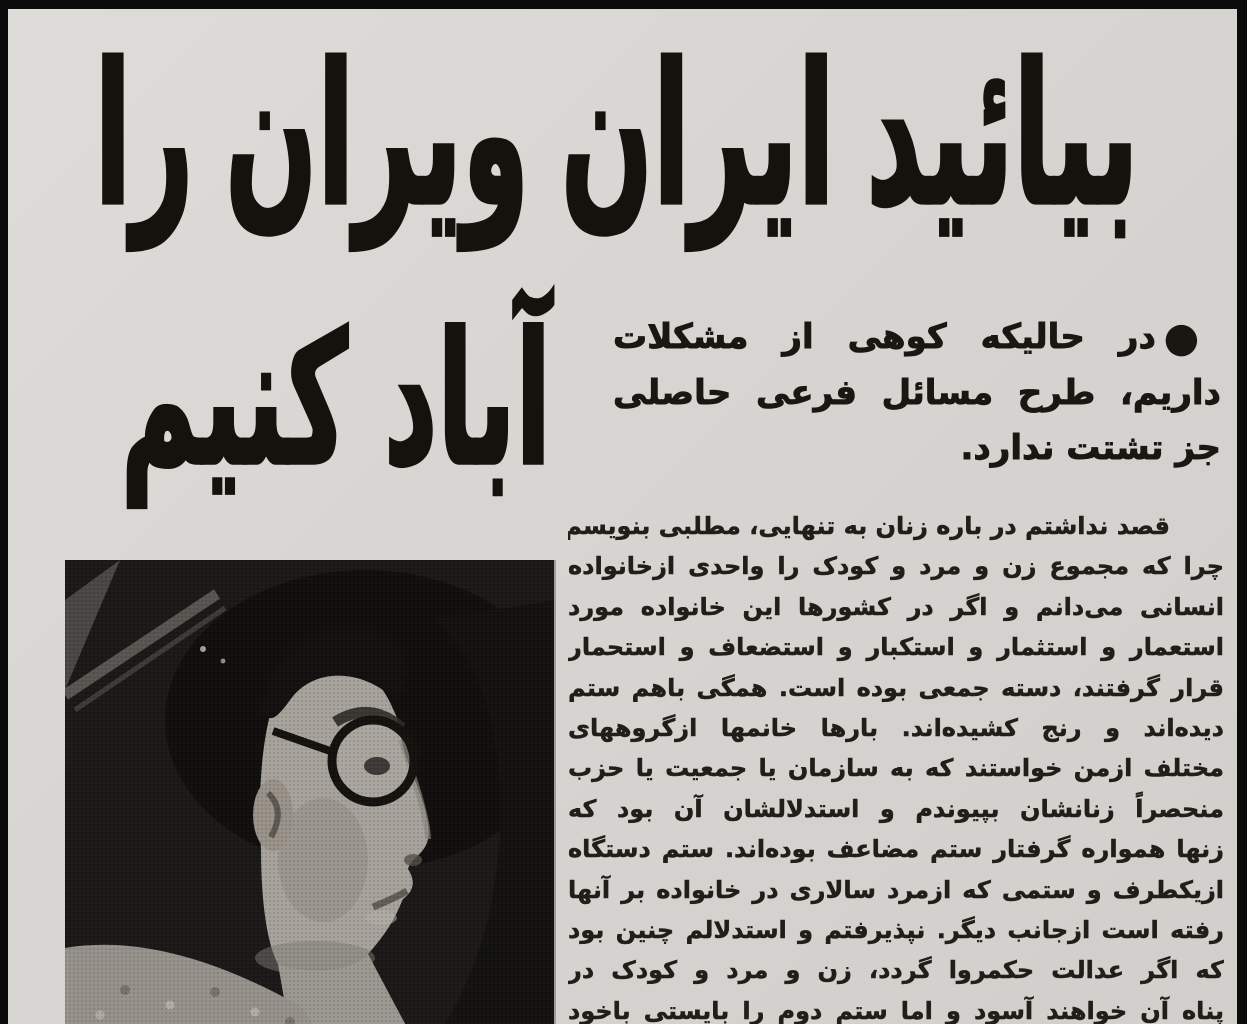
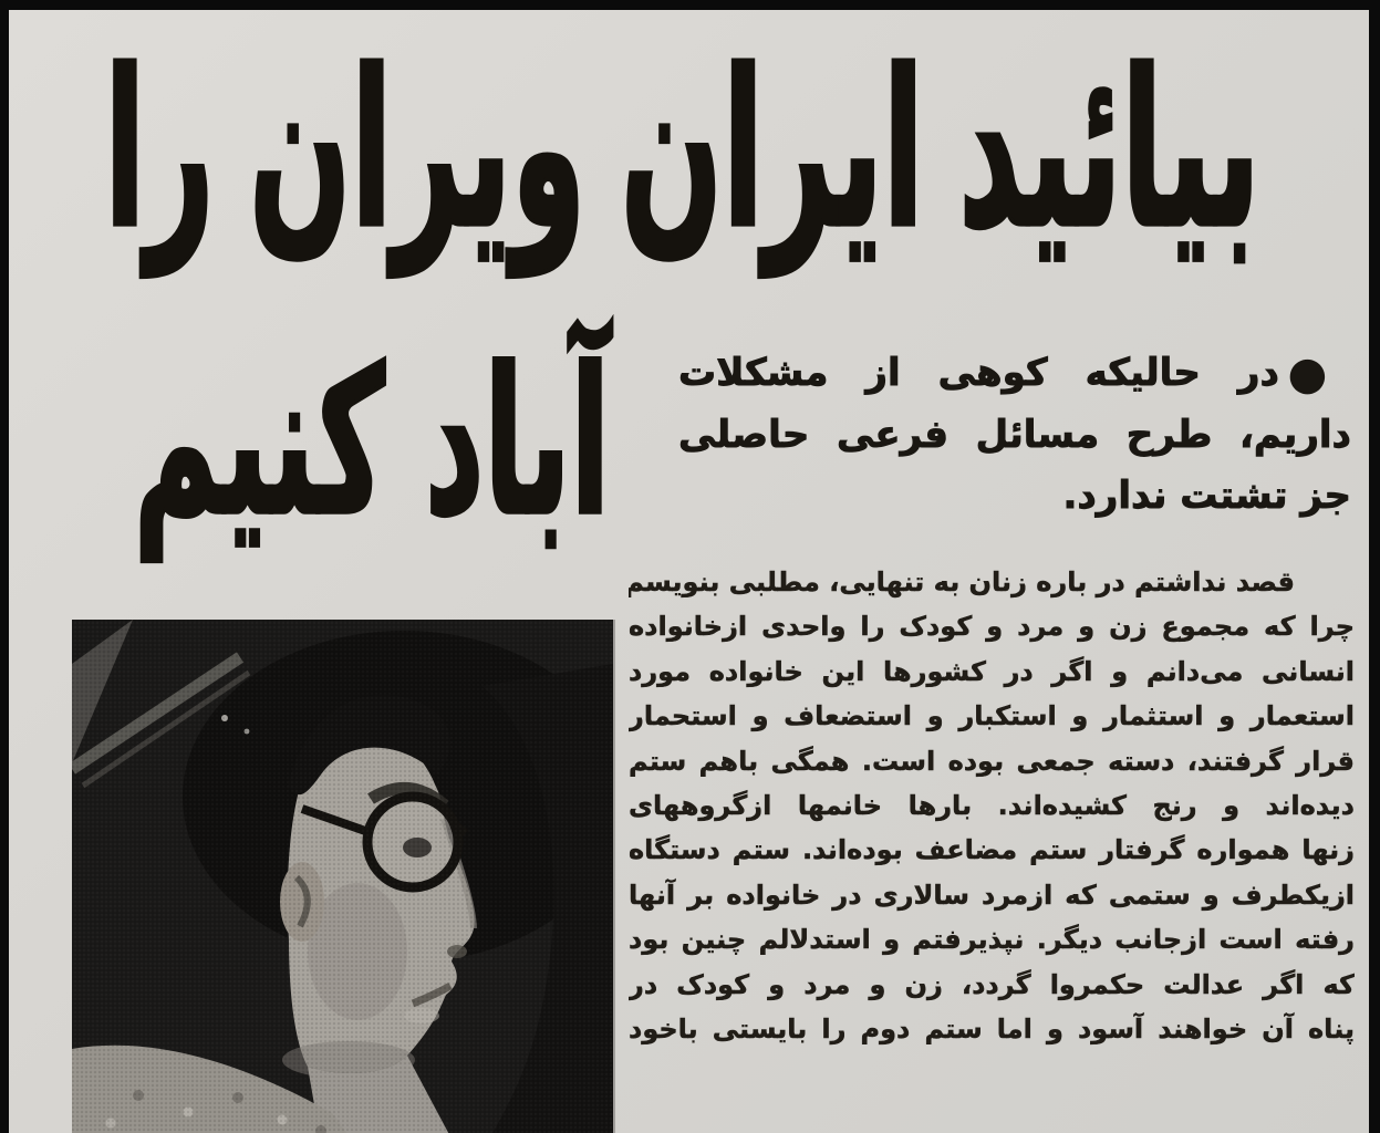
  بیائید ایران ویران را
  آباد کنیم
  ●در حالیکه کوهی از مشکلات
  داریم، طرح مسائل فرعی حاصلی
  جز تشتت ندارد.
  قصد نداشتم در باره زنان به تنهایی، مطلبی بنویسم
  چرا که مجموع زن و مرد و کودک را واحدی ازخانواده
  انسانی می‌دانم و اگر در کشورها این خانواده مورد
  استعمار و استثمار و استکبار و استضعاف و استحمار
  قرار گرفتند، دسته جمعی بوده است. همگی باهم ستم
  دیده‌اند و رنج کشیدهاند. بارها خانمها ازگروههای
- مختلف ازمن خواستند که به سازمان یا جمعیت یا حزب
- منحصراً زنانشان بپیوندم و استدلالشان آن بود که
  زنها همواره گرفتار ستم مضاعف بوده‌اند. ستم دستگاه
  ازیکطرف و ستمی که ازمرد سالاری در خانواده بر آنها
  رفته است ازجانب دیگر. نپذیرفتم و استدلالم چنین بود
  که اگر عدالت حکمروا گردد، زن و مرد و کودک در
  پناه آن خواهند آسود و اما ستم دوم را بایستی باخود
